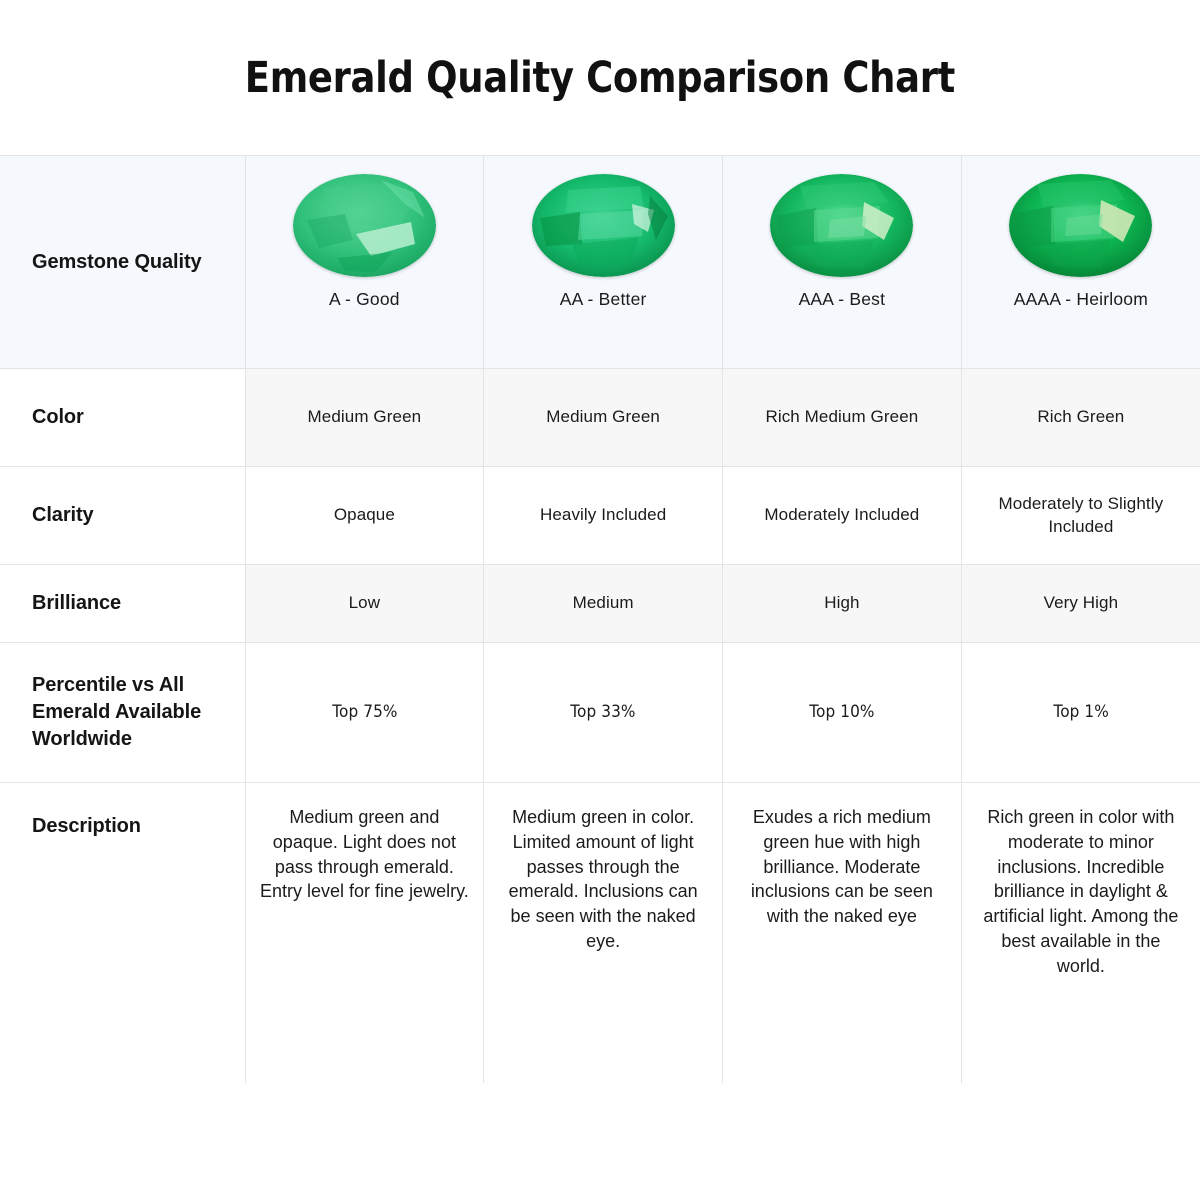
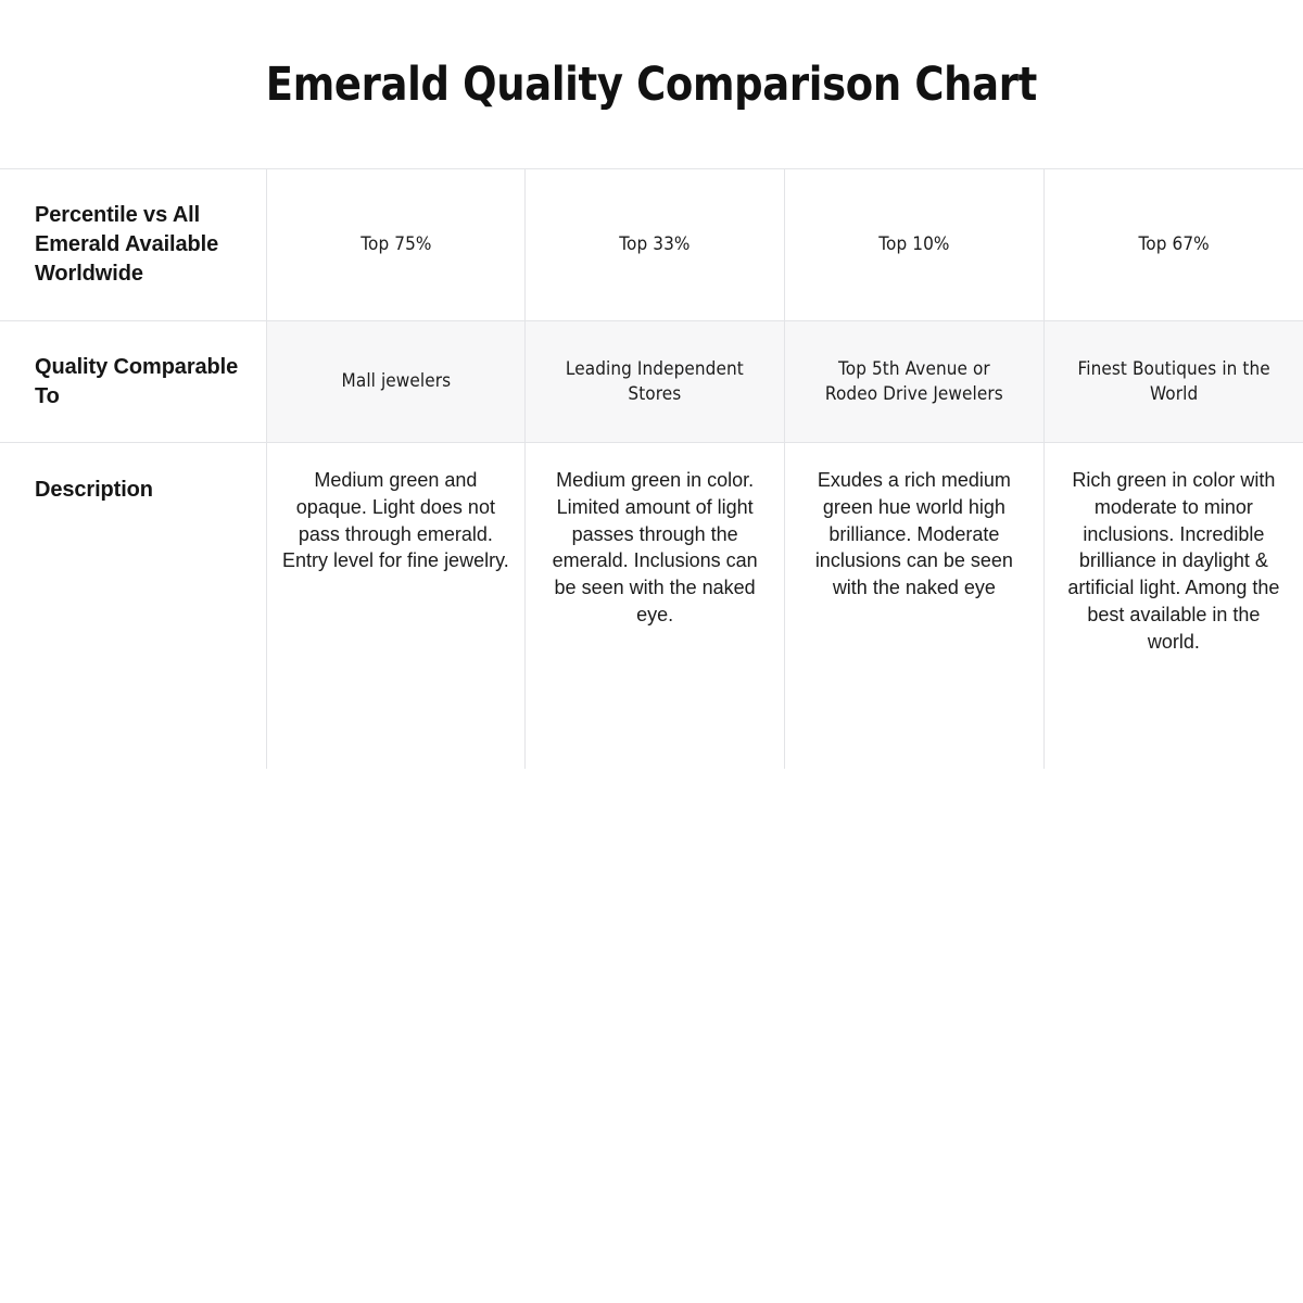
  Emerald Quality Comparison Chart
- Gemstone Quality	A - Good	AA - Better	AAA - Best	AAAA - Heirloom
- Color	Medium Green	Medium Green	Rich Medium Green	Rich Green
- Clarity	Opaque	Heavily Included	Moderately Included	Moderately to Slightly Included
- Brilliance	Low	Medium	High	Very High
- Percentile vs All Emerald Available Worldwide	Top 75%	Top 33%	Top 10%	Top 1%
+ Percentile vs All Emerald Available Worldwide	Top 75%	Top 33%	Top 10%	Top 67%
+ Quality Comparable To	Mall jewelers	Leading Independent Stores	Top 5th Avenue or Rodeo Drive Jewelers	Finest Boutiques in the World
- Description	Medium green and opaque. Light does not pass through emerald. Entry level for fine jewelry.	Medium green in color. Limited amount of light passes through the emerald. Inclusions can be seen with the naked eye.	Exudes a rich medium green hue with high brilliance. Moderate inclusions can be seen with the naked eye	Rich green in color with moderate to minor inclusions. Incredible brilliance in daylight & artificial light. Among the best available in the world.
+ Description	Medium green and opaque. Light does not pass through emerald. Entry level for fine jewelry.	Medium green in color. Limited amount of light passes through the emerald. Inclusions can be seen with the naked eye.	Exudes a rich medium green hue world high brilliance. Moderate inclusions can be seen with the naked eye	Rich green in color with moderate to minor inclusions. Incredible brilliance in daylight & artificial light. Among the best available in the world.
